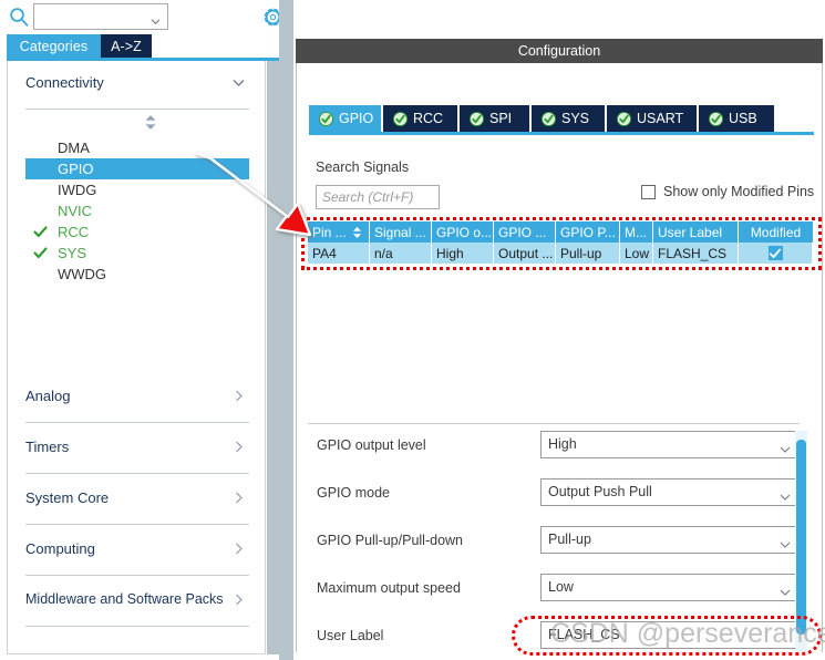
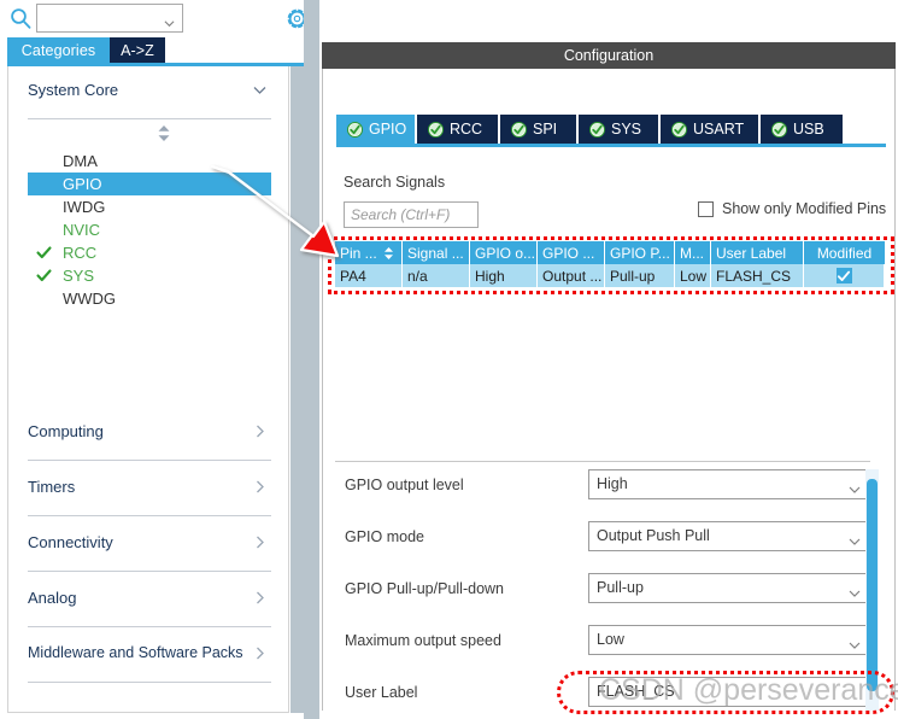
  Categories
  A->Z
- Connectivity
+ System Core
  DMA
  GPIO
  IWDG
  NVIC
  RCC
  SYS
  WWDG
- Analog
+ Computing
  Timers
- System Core
+ Connectivity
- Computing
+ Analog
  Middleware and Software Packs
  Configuration
  GPIO
  RCC
  SPI
  SYS
  USART
  USB
  Search Signals
  Search (Ctrl+F)
  Show only Modified Pins
  Pin ...
  Signal ...
  GPIO o...
  GPIO ...
  GPIO P...
  M...
  User Label
  Modified
  PA4
  n/a
  High
  Output ...
  Pull-up
  Low
  FLASH_CS
  GPIO output level
  High
  GPIO mode
  Output Push Pull
  GPIO Pull-up/Pull-down
  Pull-up
  Maximum output speed
  Low
  User Label
  FLASH_CS
  CSDN @perseveranc
